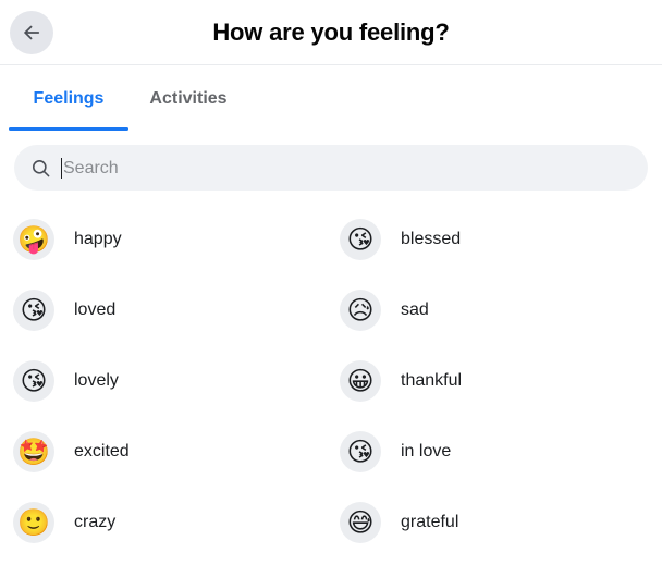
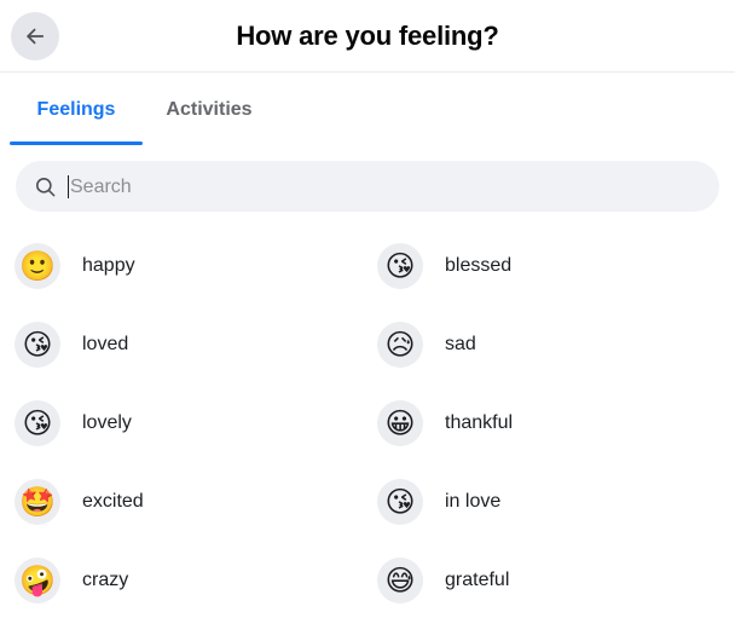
  How are you feeling?
  Feelings
  Activities
  Search
- 🤪
+ 🙂
  happy
  😘
  blessed
  😘
  loved
  😥
  sad
  😘
  lovely
  😀
  thankful
  🤩
  excited
  😘
  in love
- 🙂
+ 🤪
  crazy
  😅
  grateful
